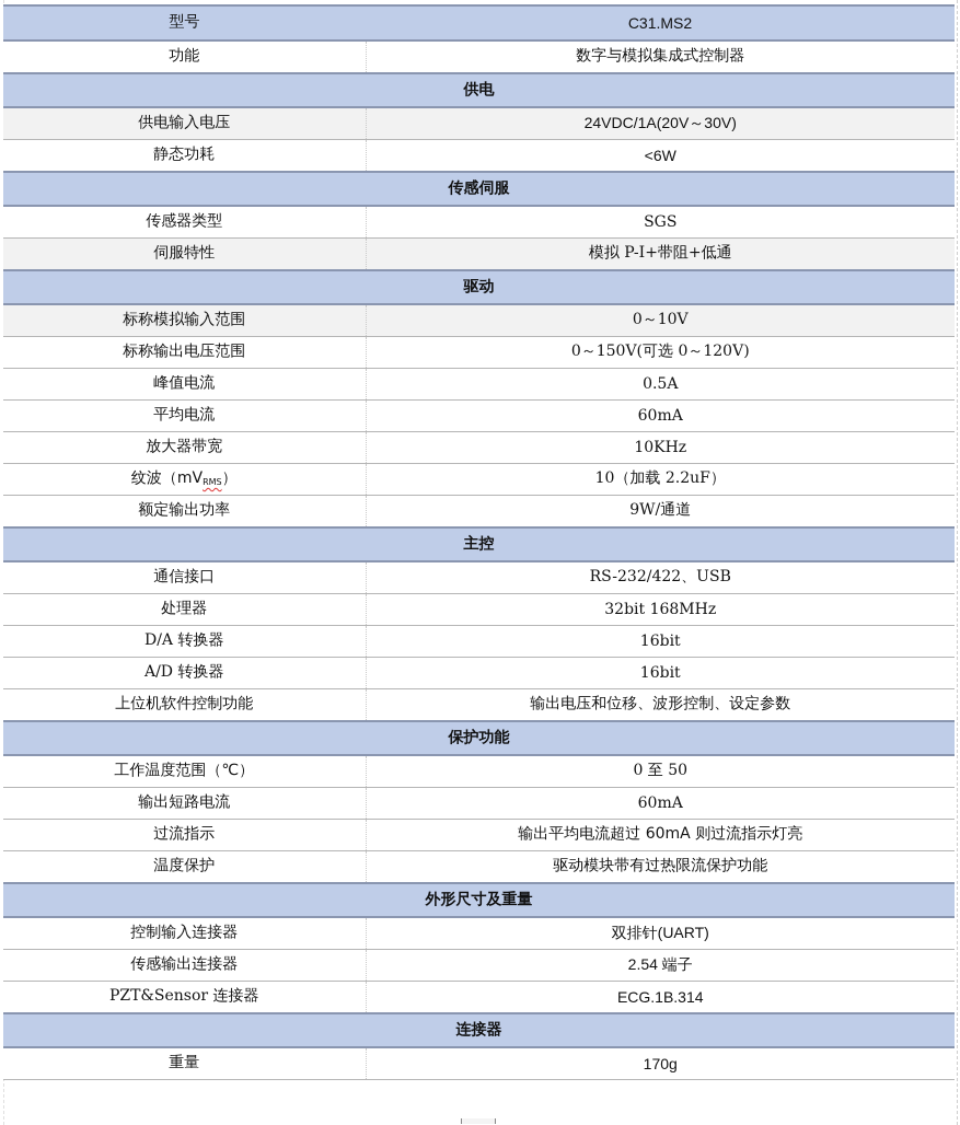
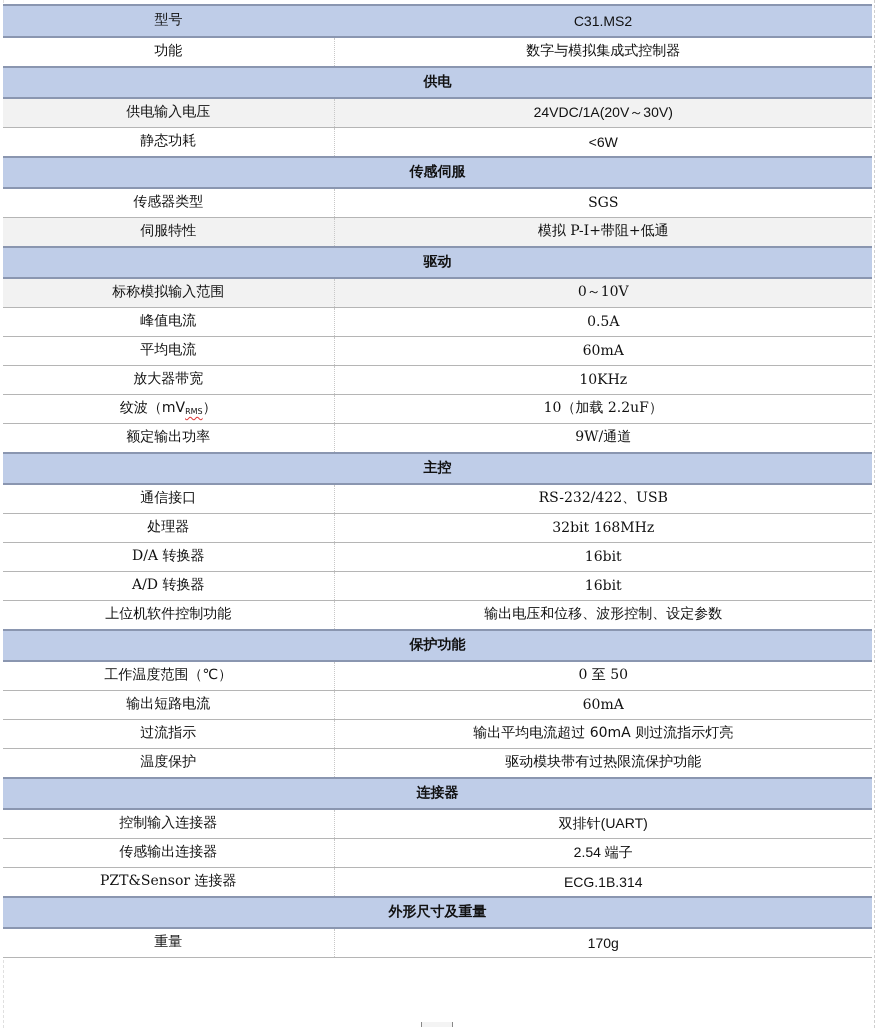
  型号	C31.MS2
  功能	数字与模拟集成式控制器
  供电
  供电输入电压	24VDC/1A(20V～30V)
  静态功耗	<6W
  传感伺服
  传感器类型	SGS
  伺服特性	模拟 P-I+带阻+低通
  驱动
  标称模拟输入范围	0～10V
- 标称输出电压范围	0～150V(可选 0～120V)
  峰值电流	0.5A
  平均电流	60mA
  放大器带宽	10KHz
  纹波（mVRMS）	10（加载 2.2uF）
  额定输出功率	9W/通道
  主控
  通信接口	RS-232/422、USB
  处理器	32bit 168MHz
  D/A 转换器	16bit
  A/D 转换器	16bit
  上位机软件控制功能	输出电压和位移、波形控制、设定参数
  保护功能
  工作温度范围（℃）	0 至 50
  输出短路电流	60mA
  过流指示	输出平均电流超过 60mA 则过流指示灯亮
  温度保护	驱动模块带有过热限流保护功能
- 外形尺寸及重量
+ 连接器
  控制输入连接器	双排针(UART)
  传感输出连接器	2.54 端子
  PZT&Sensor 连接器	ECG.1B.314
- 连接器
+ 外形尺寸及重量
  重量	170g
